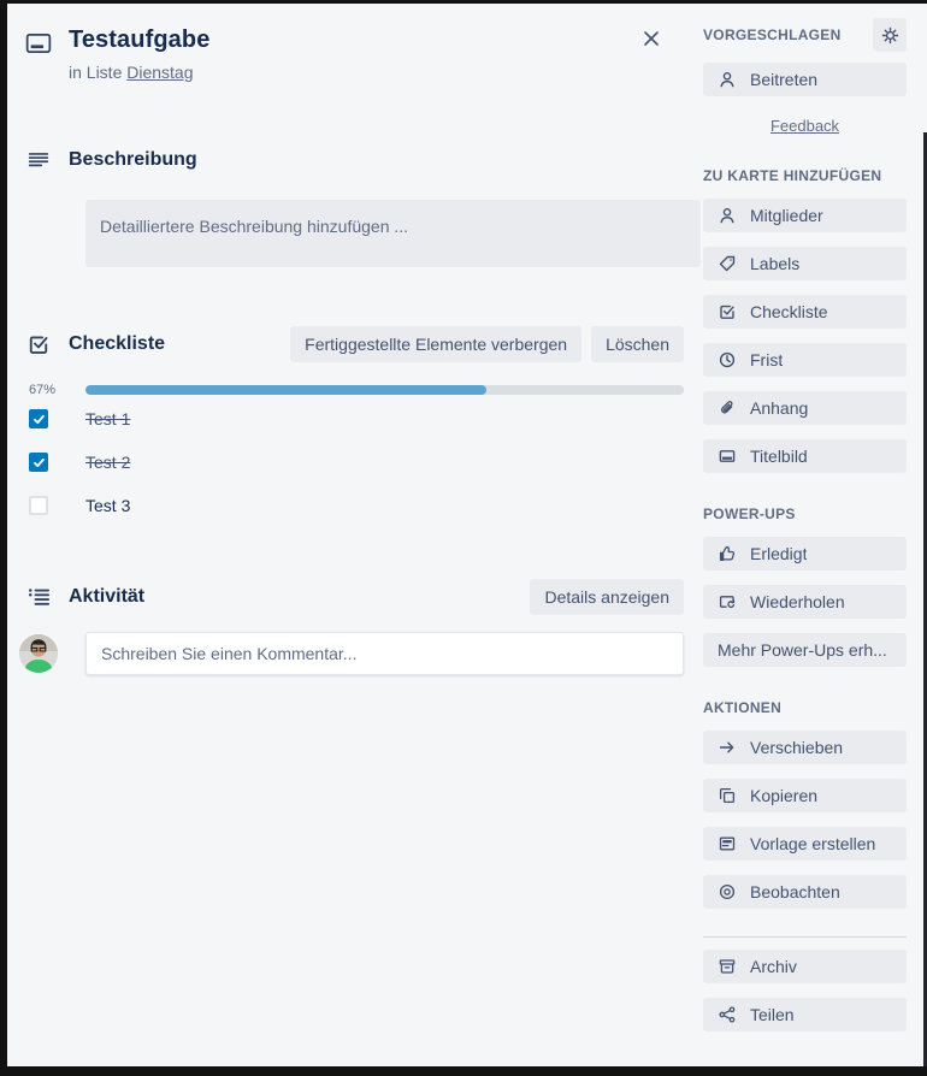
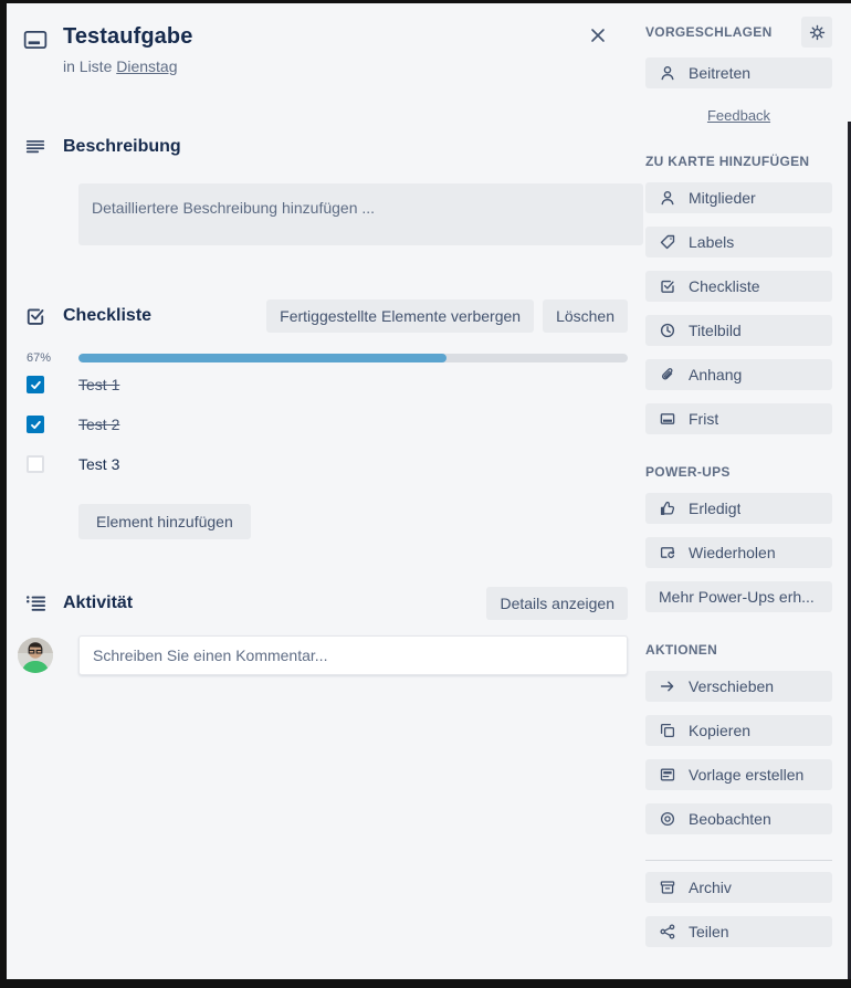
  Testaufgabe
  in Liste Dienstag
  Beschreibung
  Detailliertere Beschreibung hinzufügen ...
  Checkliste
  Fertiggestellte Elemente verbergen
  Löschen
  67%
  Test 1
  Test 2
  Test 3
+ Element hinzufügen
  Aktivität
  Details anzeigen
  Schreiben Sie einen Kommentar...
  VORGESCHLAGEN
  Beitreten
  Feedback
  ZU KARTE HINZUFÜGEN
  Mitglieder
  Labels
  Checkliste
- Frist
+ Titelbild
  Anhang
- Titelbild
+ Frist
  POWER-UPS
  Erledigt
  Wiederholen
  Mehr Power-Ups erh...
  AKTIONEN
  Verschieben
  Kopieren
  Vorlage erstellen
  Beobachten
  Archiv
  Teilen
